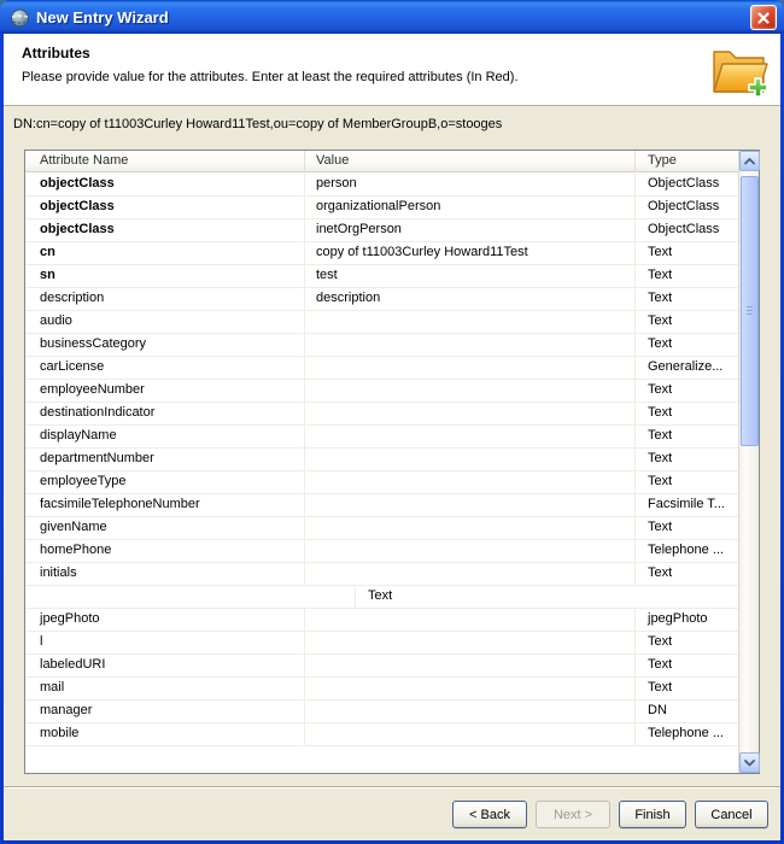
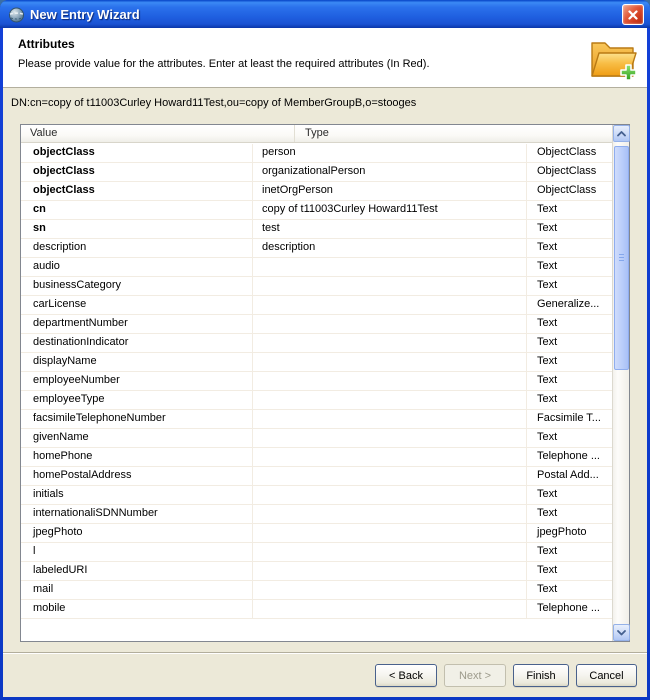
  New Entry Wizard
  Attributes
  Please provide value for the attributes. Enter at least the required attributes (In Red).
  DN:cn=copy of t11003Curley Howard11Test,ou=copy of MemberGroupB,o=stooges
- Attribute Name
  Value
  Type
  objectClass
  person
  ObjectClass
  objectClass
  organizationalPerson
  ObjectClass
  objectClass
  inetOrgPerson
  ObjectClass
  cn
  copy of t11003Curley Howard11Test
  Text
  sn
  test
  Text
  description
  description
  Text
  audio
  Text
  businessCategory
  Text
  carLicense
  Generalize...
- employeeNumber
+ departmentNumber
  Text
  destinationIndicator
  Text
  displayName
  Text
- departmentNumber
+ employeeNumber
  Text
  employeeType
  Text
  facsimileTelephoneNumber
  Facsimile T...
  givenName
  Text
  homePhone
  Telephone ...
+ homePostalAddress
+ Postal Add...
  initials
  Text
+ internationaliSDNNumber
  Text
  jpegPhoto
  jpegPhoto
  l
  Text
  labeledURI
  Text
  mail
  Text
- manager
- DN
  mobile
  Telephone ...
  < Back
  Next >
  Finish
  Cancel
